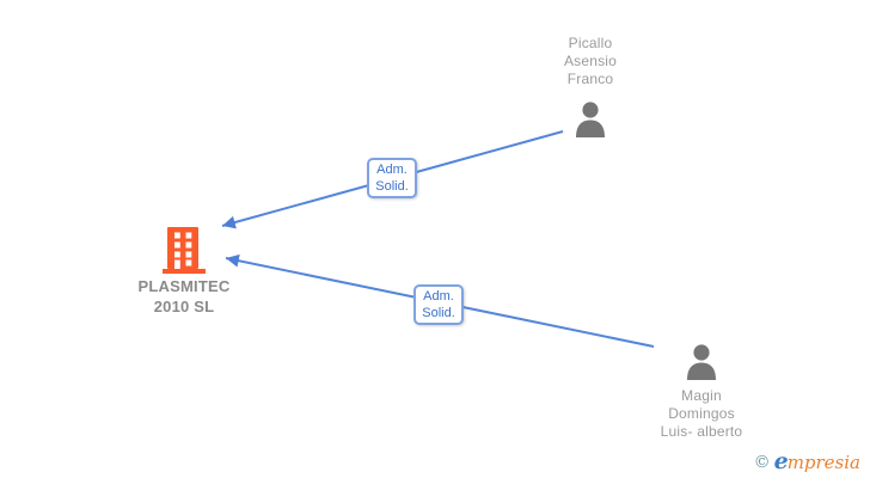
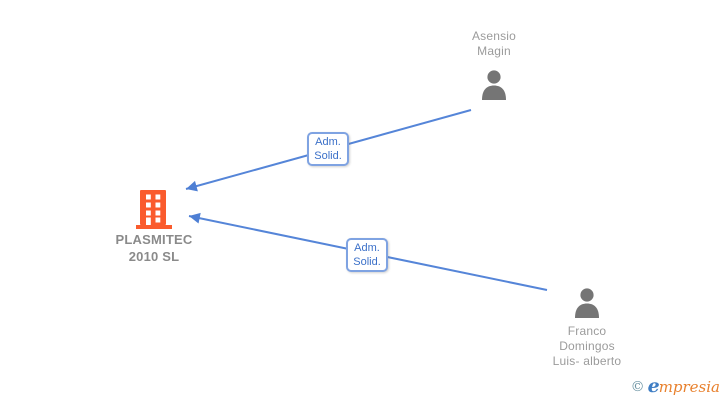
- Picallo
  Asensio
- Franco
+ Magin
  PLASMITEC
  2010 SL
- Magin
+ Franco
  Domingos
  Luis- alberto
  Adm.
  Solid.
  Adm.
  Solid.
  ©
  empresia
